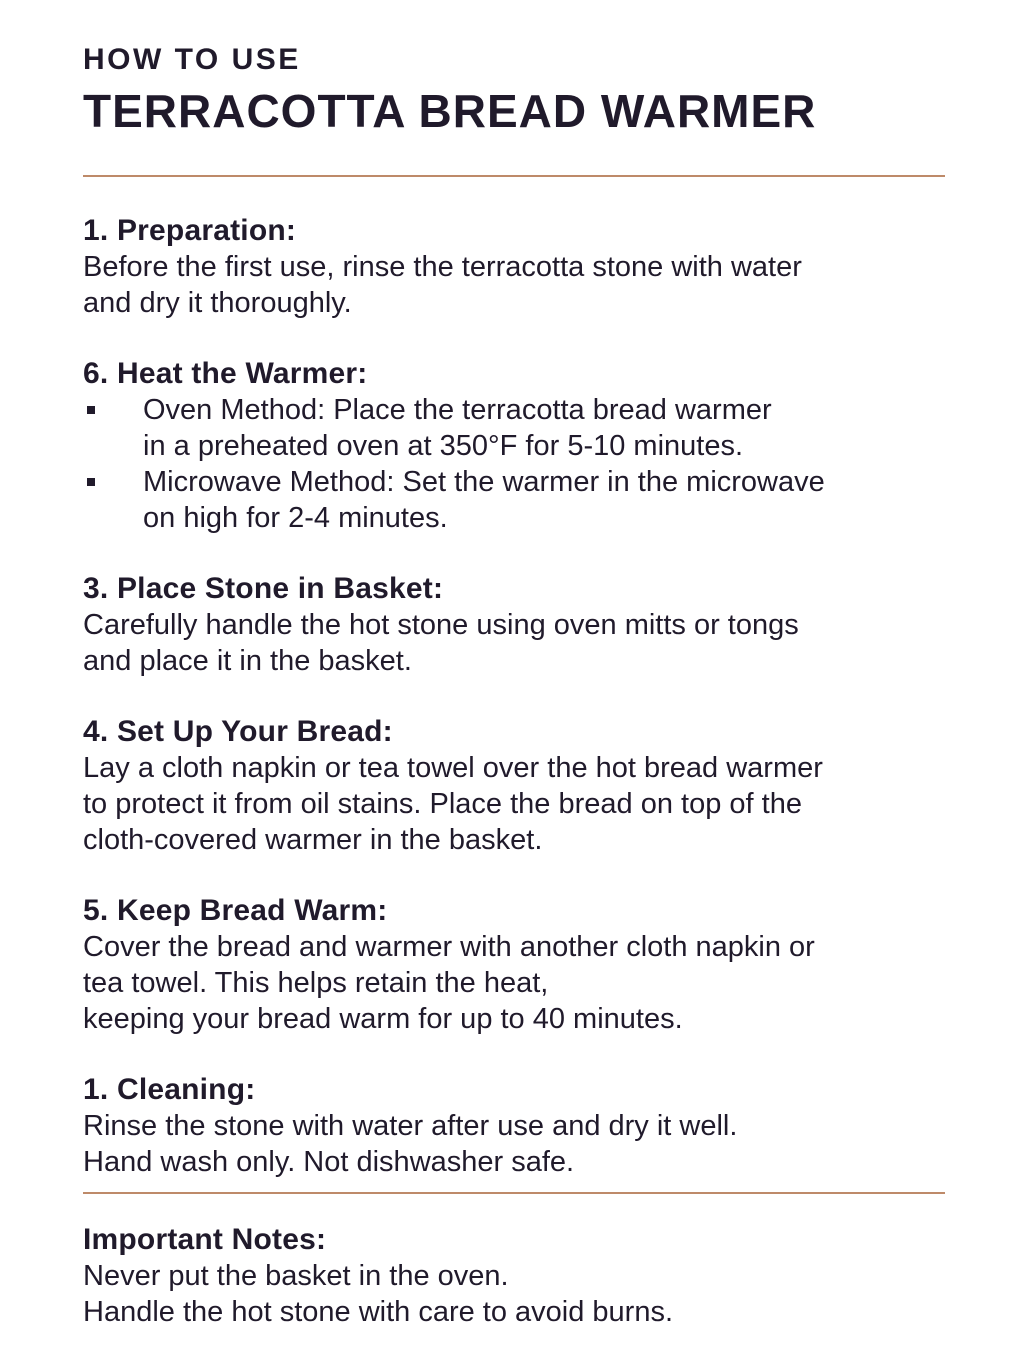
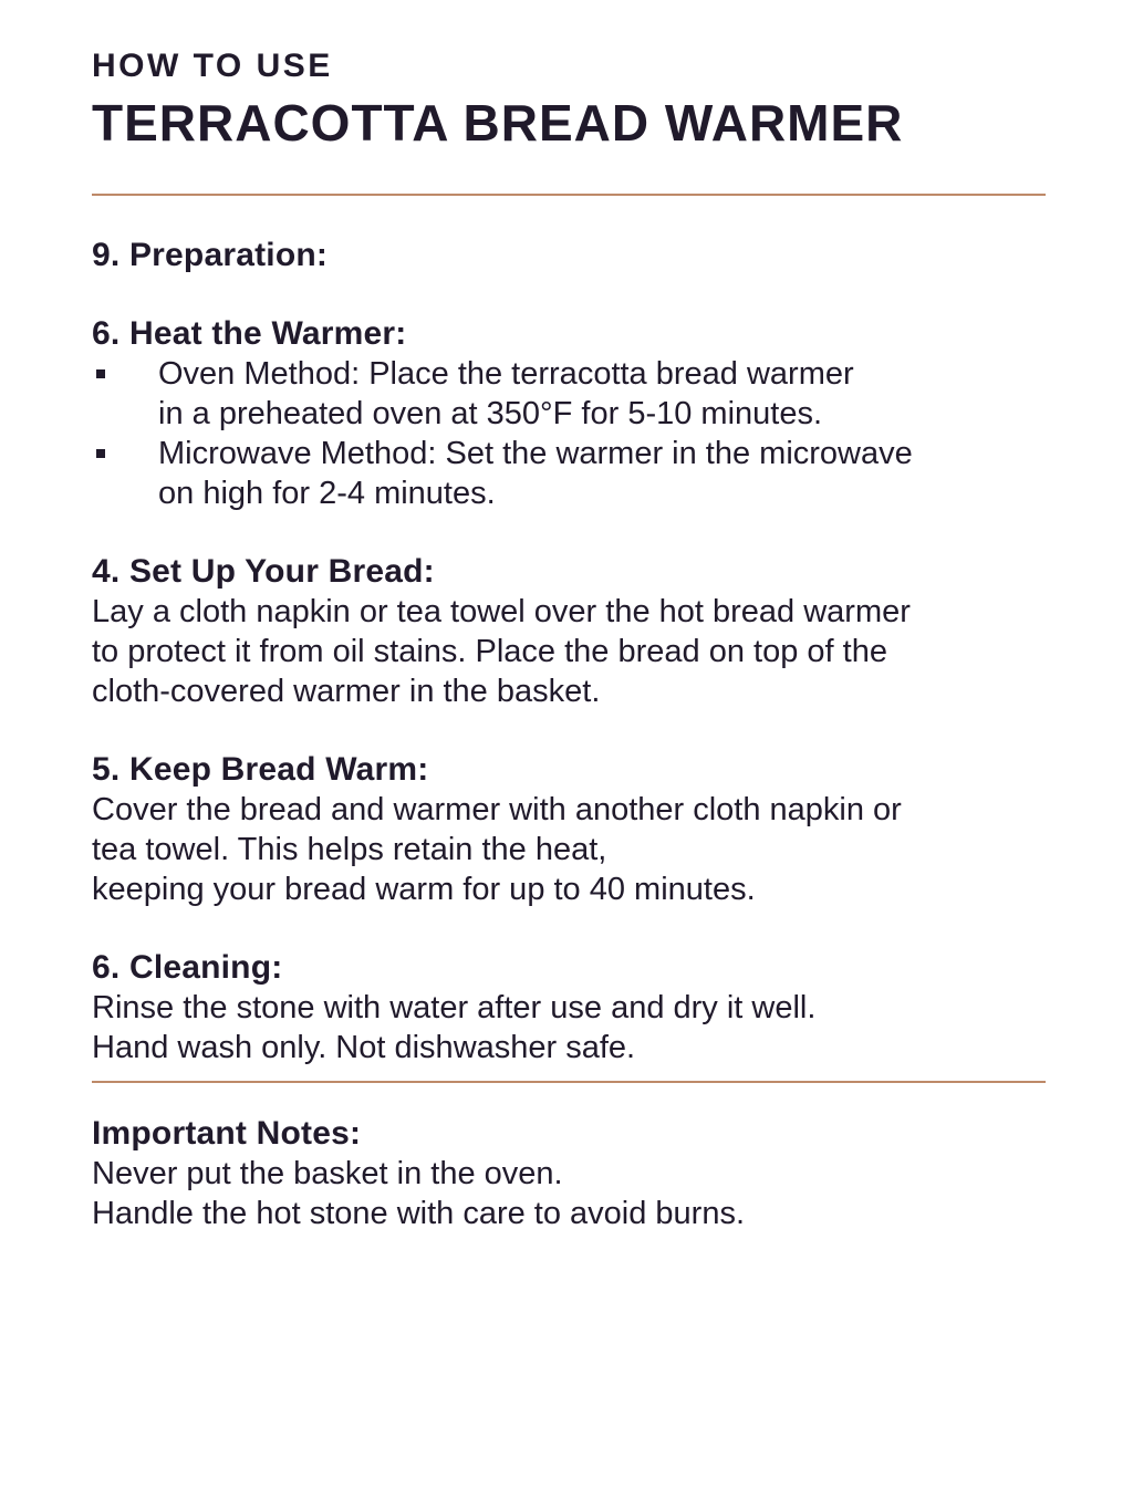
  HOW TO USE
  TERRACOTTA BREAD WARMER
- 1. Preparation:
+ 9. Preparation:
- Before the first use, rinse the terracotta stone with water
- and dry it thoroughly.
  6. Heat the Warmer:
  Oven Method: Place the terracotta bread warmer
  in a preheated oven at 350°F for 5-10 minutes.
  Microwave Method: Set the warmer in the microwave
  on high for 2-4 minutes.
- 3. Place Stone in Basket:
- Carefully handle the hot stone using oven mitts or tongs
- and place it in the basket.
  4. Set Up Your Bread:
  Lay a cloth napkin or tea towel over the hot bread warmer
  to protect it from oil stains. Place the bread on top of the
  cloth-covered warmer in the basket.
  5. Keep Bread Warm:
  Cover the bread and warmer with another cloth napkin or
  tea towel. This helps retain the heat,
  keeping your bread warm for up to 40 minutes.
- 1. Cleaning:
+ 6. Cleaning:
  Rinse the stone with water after use and dry it well.
  Hand wash only. Not dishwasher safe.
  Important Notes:
  Never put the basket in the oven.
  Handle the hot stone with care to avoid burns.
